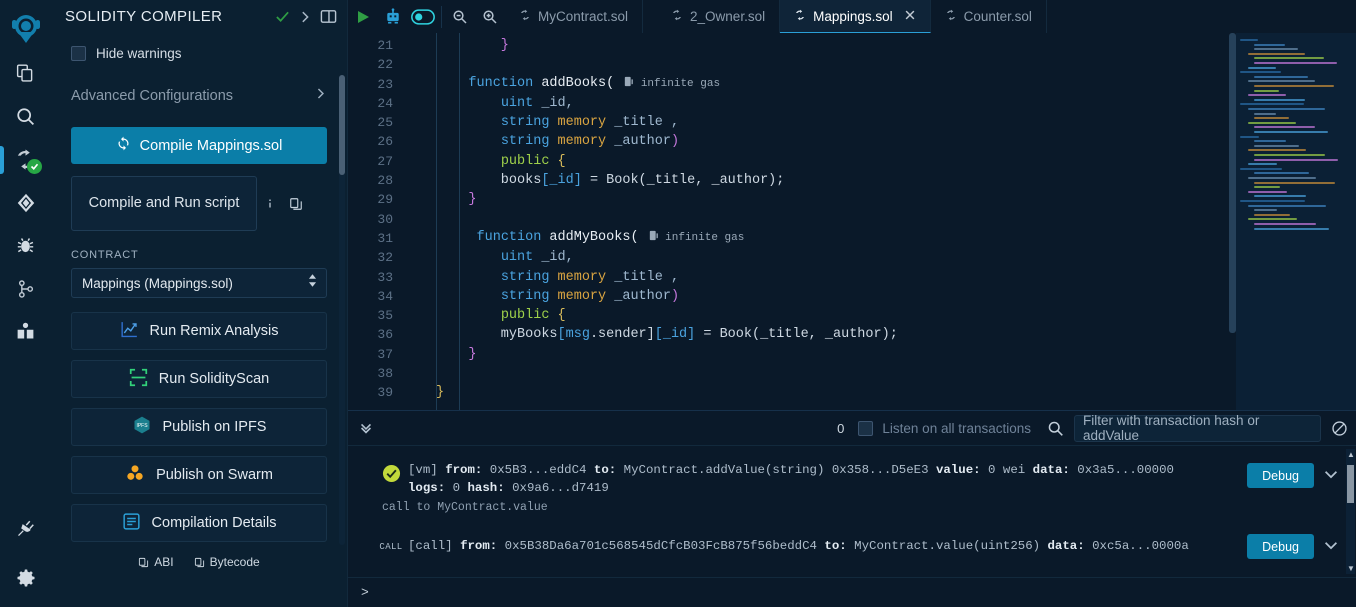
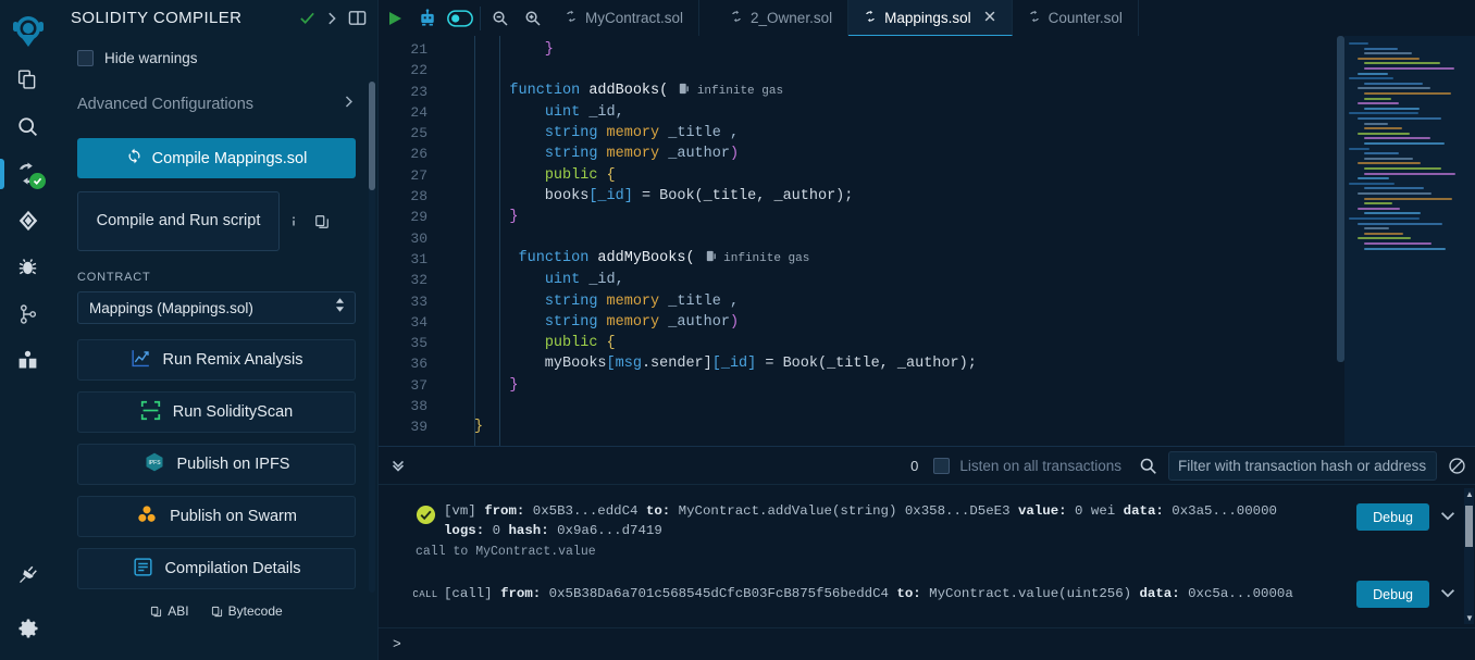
  SOLIDITY COMPILER
  Hide warnings
  Advanced Configurations
  Compile Mappings.sol
  Compile and Run script
  CONTRACT
  Mappings (Mappings.sol)
  Run Remix Analysis
  Run SolidityScan
  Publish on IPFS
  Publish on Swarm
  Compilation Details
  ABI
  Bytecode
  MyContract.sol
  2_Owner.sol
  Mappings.sol
  Counter.sol
  21
  }
  22
  23
  function addBooks( infinite gas
  24
  uint _id,
  25
  string memory _title ,
  26
  string memory _author)
  27
  public {
  28
  books[_id] = Book(_title, _author);
  29
  }
  30
  31
  function addMyBooks( infinite gas
  32
  uint _id,
  33
  string memory _title ,
  34
  string memory _author)
  35
  public {
  36
  myBooks[msg.sender][_id] = Book(_title, _author);
  37
  }
  38
  39
  }
  0
  Listen on all transactions
- Filter with transaction hash or addValue
+ Filter with transaction hash or address
  [vm] from: 0x5B3...eddC4 to: MyContract.addValue(string) 0x358...D5eE3 value: 0 wei data: 0x3a5...00000
  logs: 0 hash: 0x9a6...d7419
  call to MyContract.value
  Debug
  CALL
  [call] from: 0x5B38Da6a701c568545dCfcB03FcB875f56beddC4 to: MyContract.value(uint256) data: 0xc5a...0000a
  Debug
  ▲
  ▼
  >
